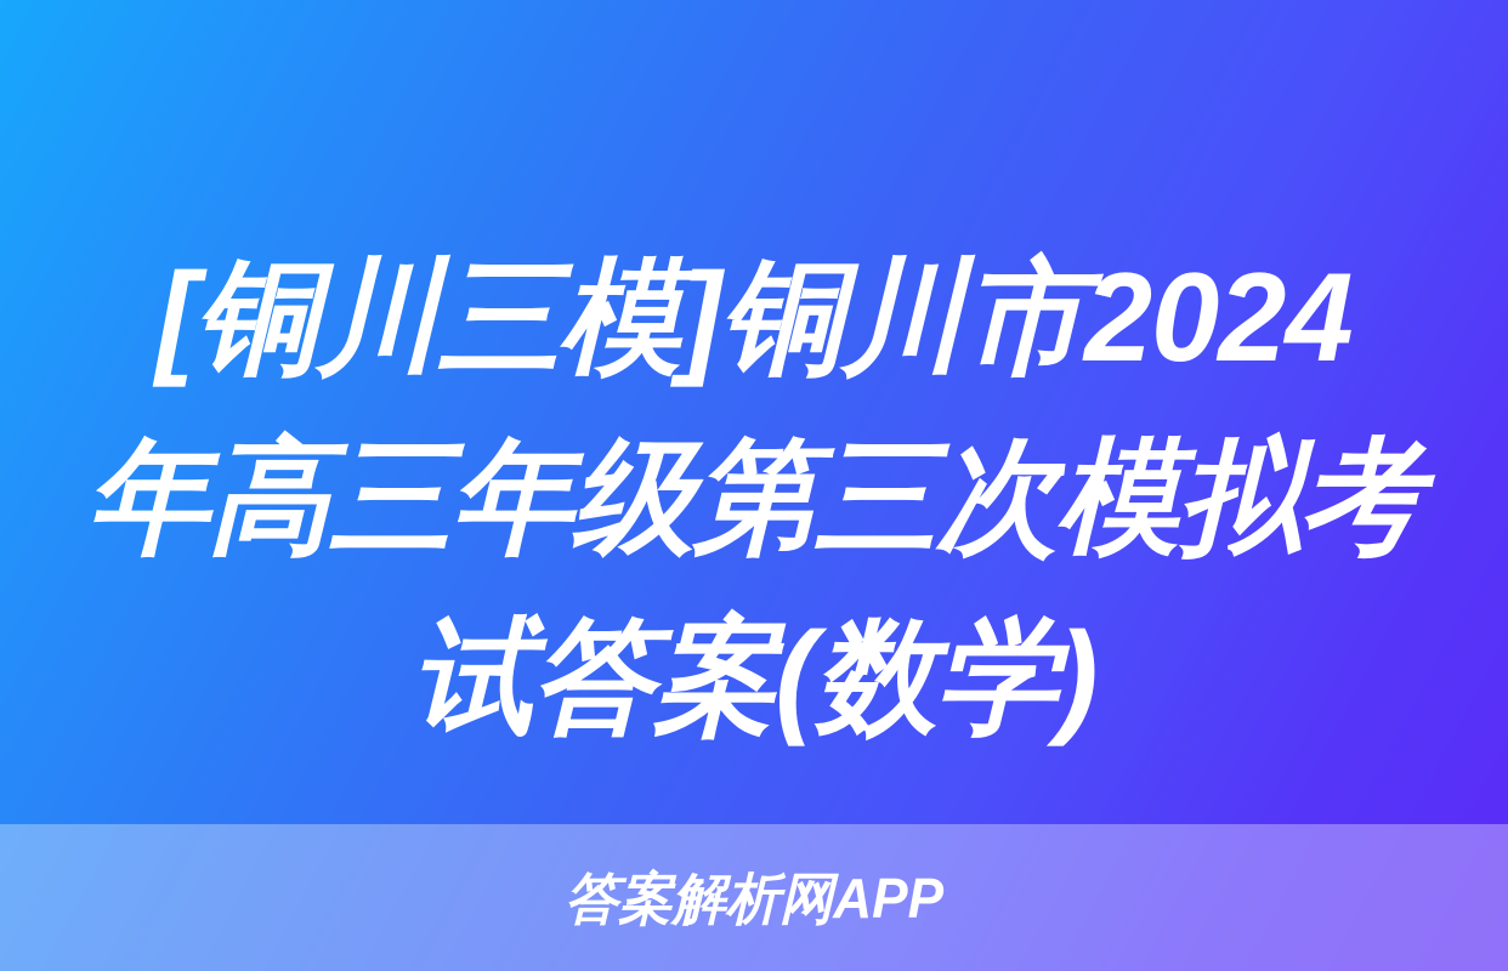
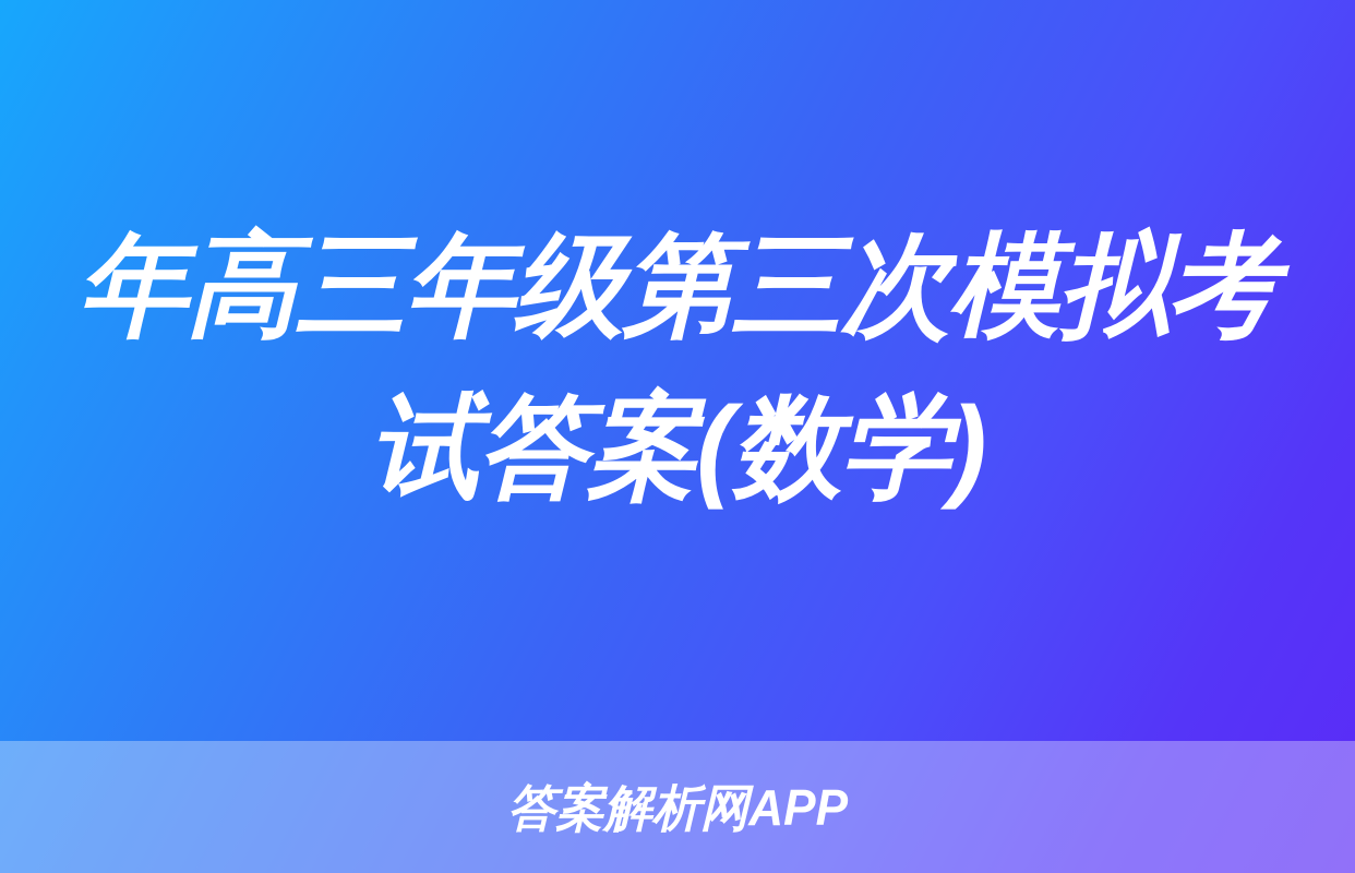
- [铜川三模]铜川市2024
  年高三年级第三次模拟考
  试答案(数学)
  答案解析网APP
